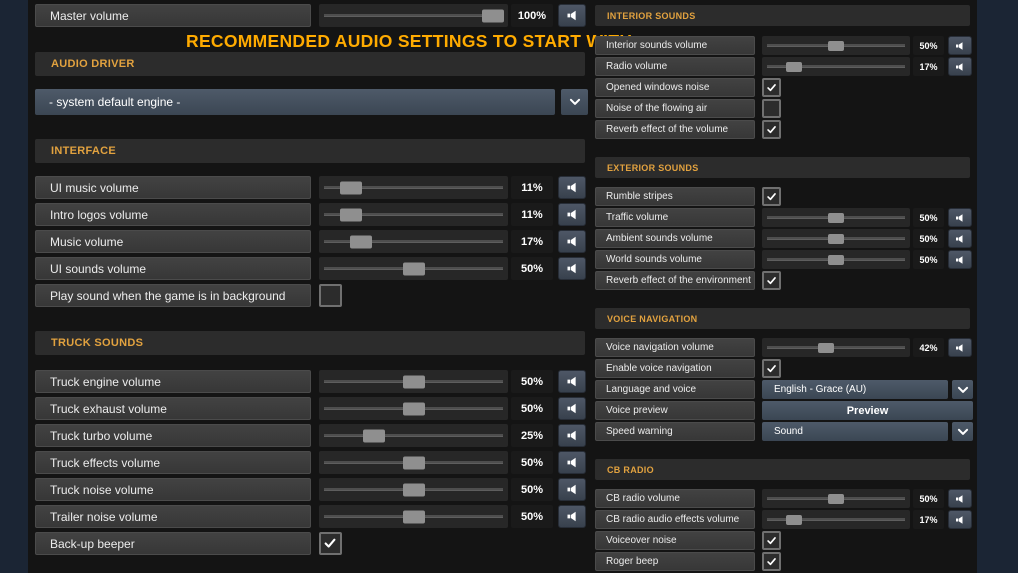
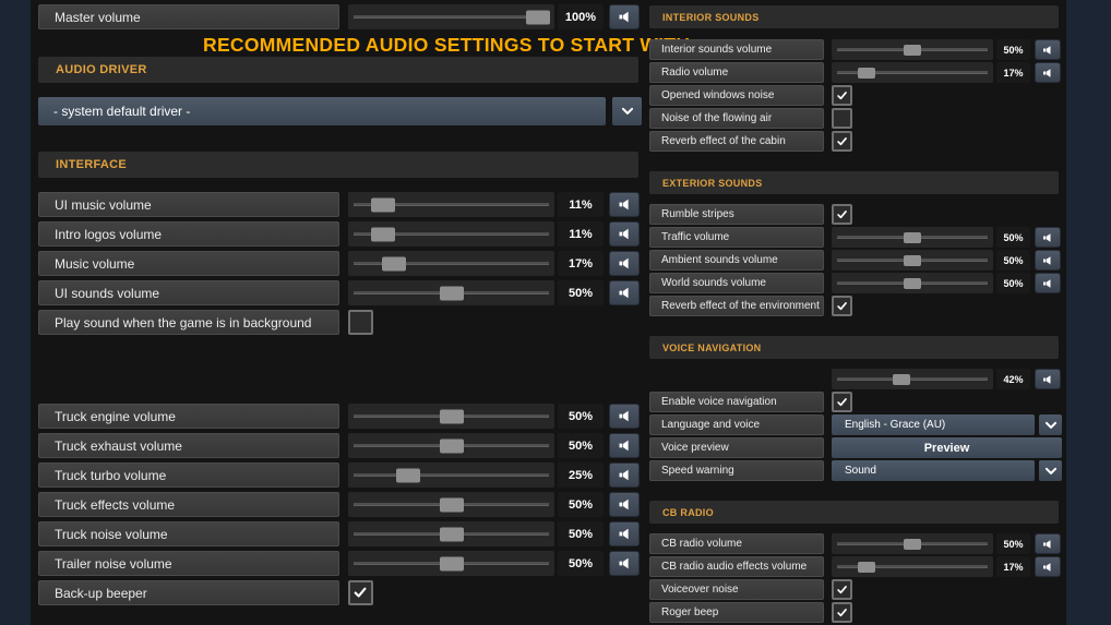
  RECOMMENDED AUDIO SETTINGS TO START
  Master volume
  100%
  AUDIO DRIVER
- - system default engine -
+ - system default driver -
  INTERFACE
  UI music volume
  11%
  Intro logos volume
  11%
  Music volume
  17%
  UI sounds volume
  50%
  Play sound when the game is in background
- TRUCK SOUNDS
  Truck engine volume
  50%
  Truck exhaust volume
  50%
  Truck turbo volume
  25%
  Truck effects volume
  50%
  Truck noise volume
  50%
  Trailer noise volume
  50%
  Back-up beeper
  INTERIOR SOUNDS
  Interior sounds volume
  50%
  Radio volume
  17%
  Opened windows noise
  Noise of the flowing air
- Reverb effect of the volume
+ Reverb effect of the cabin
  EXTERIOR SOUNDS
  Rumble stripes
  Traffic volume
  50%
  Ambient sounds volume
  50%
  World sounds volume
  50%
  Reverb effect of the environment
  VOICE NAVIGATION
- Voice navigation volume
  42%
  Enable voice navigation
  Language and voice
  English - Grace (AU)
  Voice preview
  Preview
  Speed warning
  Sound
  CB RADIO
  CB radio volume
  50%
  CB radio audio effects volume
  17%
  Voiceover noise
  Roger beep
